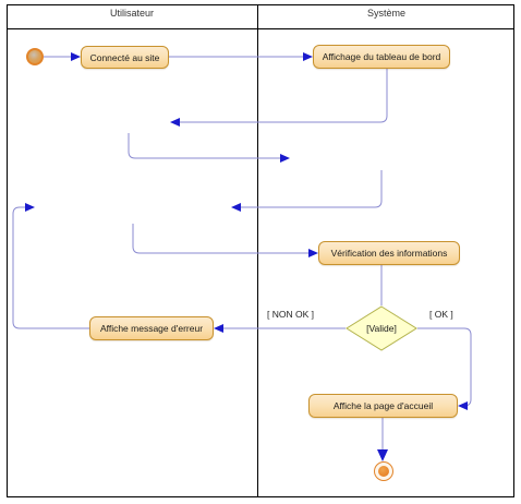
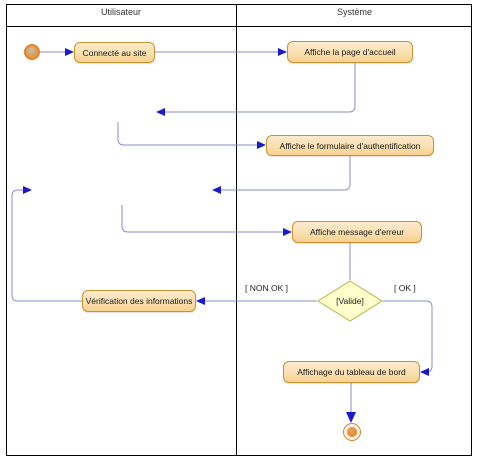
  Utilisateur
  Système
  Connecté au site
- Affichage du tableau de bord
+ Affiche la page d'accueil
+ Affiche le formulaire d'authentification
- Vérification des informations
+ Affiche message d'erreur
  [Valide]
- Affiche message d'erreur
+ Vérification des informations
- Affiche la page d'accueil
+ Affichage du tableau de bord
  [ NON OK ]
  [ OK ]
